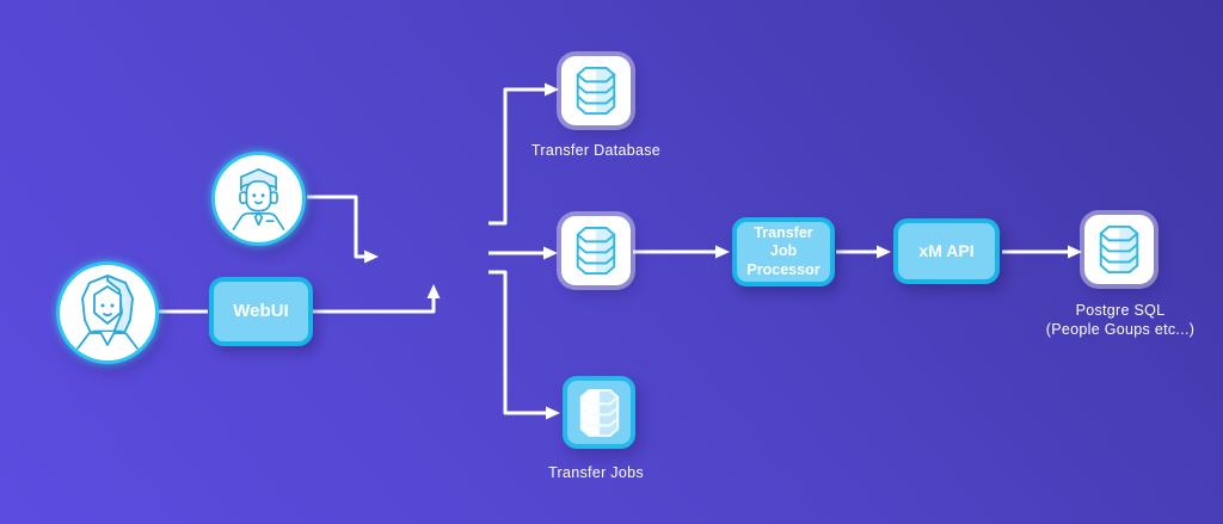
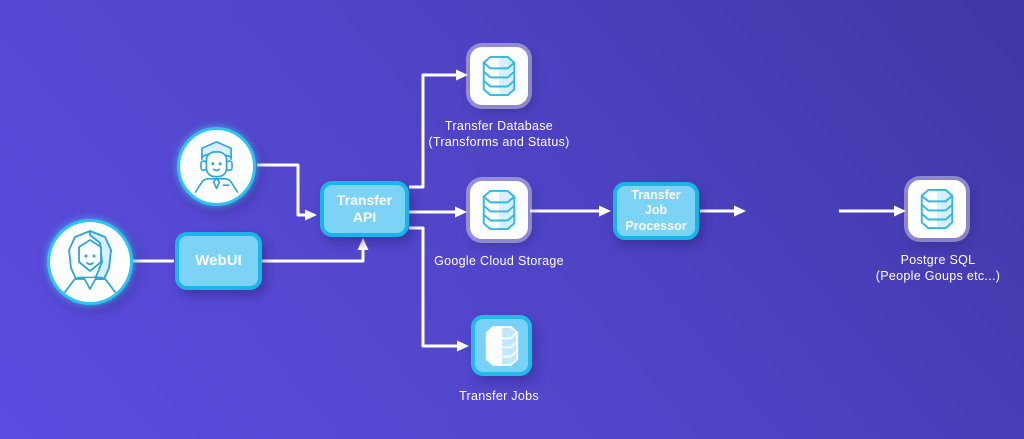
  WebUI
+ Transfer API
  Transfer Job Processor
- xM API
  Transfer Database
+ (Transforms and Status)
+ Google Cloud Storage
  Transfer Jobs
  Postgre SQL
  (People Goups etc...)
